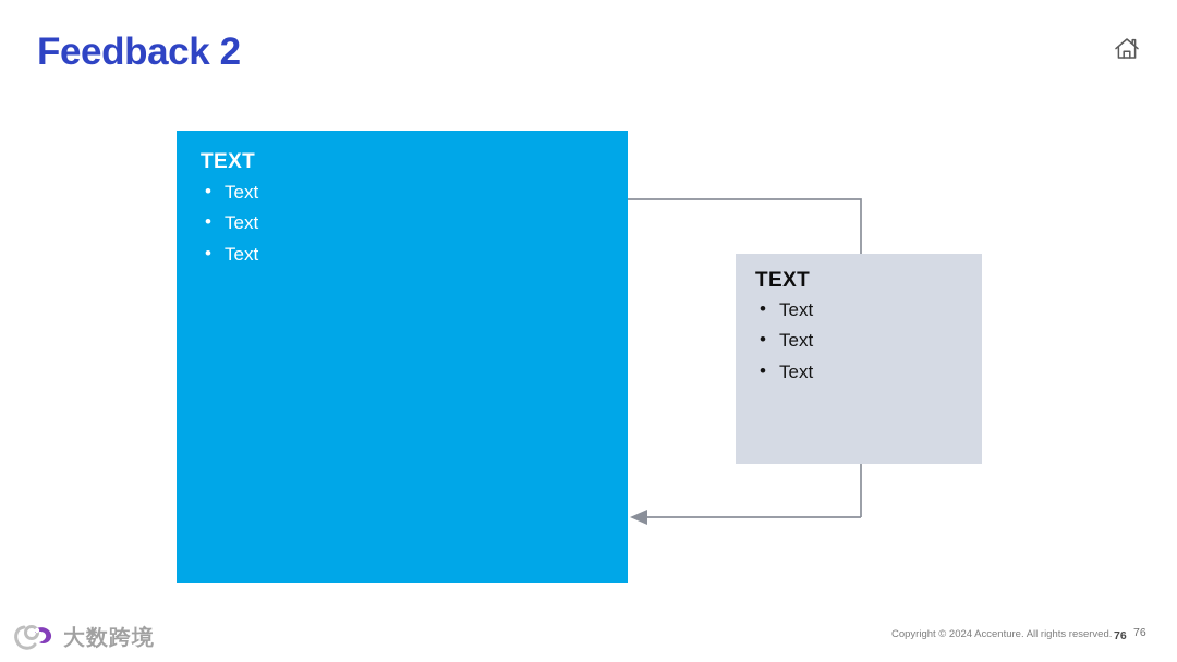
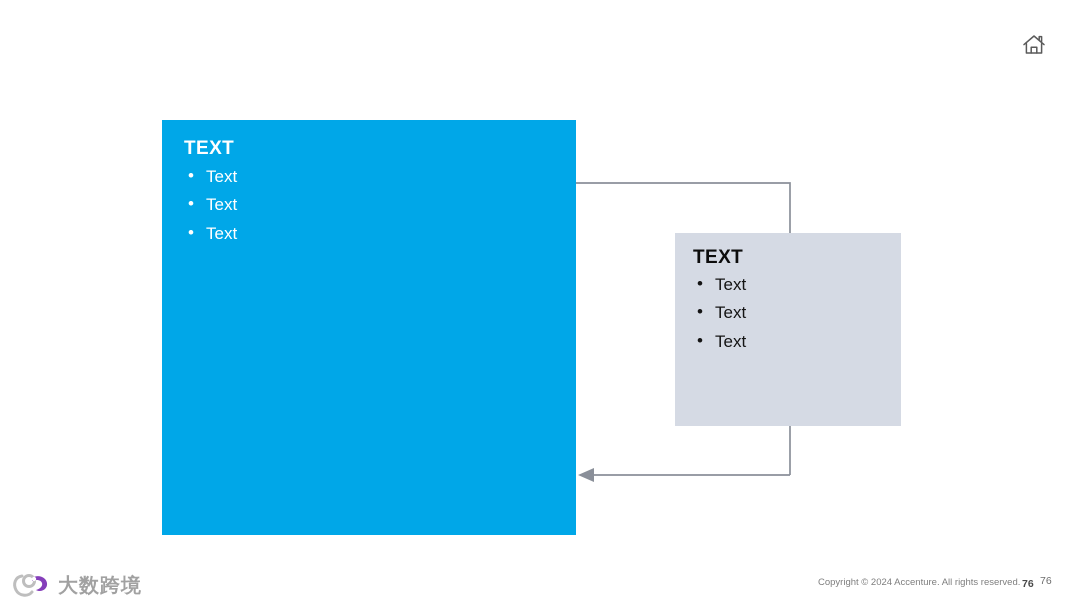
- Feedback 2
  TEXT
  Text
  Text
  Text
  TEXT
  Text
  Text
  Text
  Copyright © 2024 Accenture. All rights reserved.
  76
  76
  大数跨境
